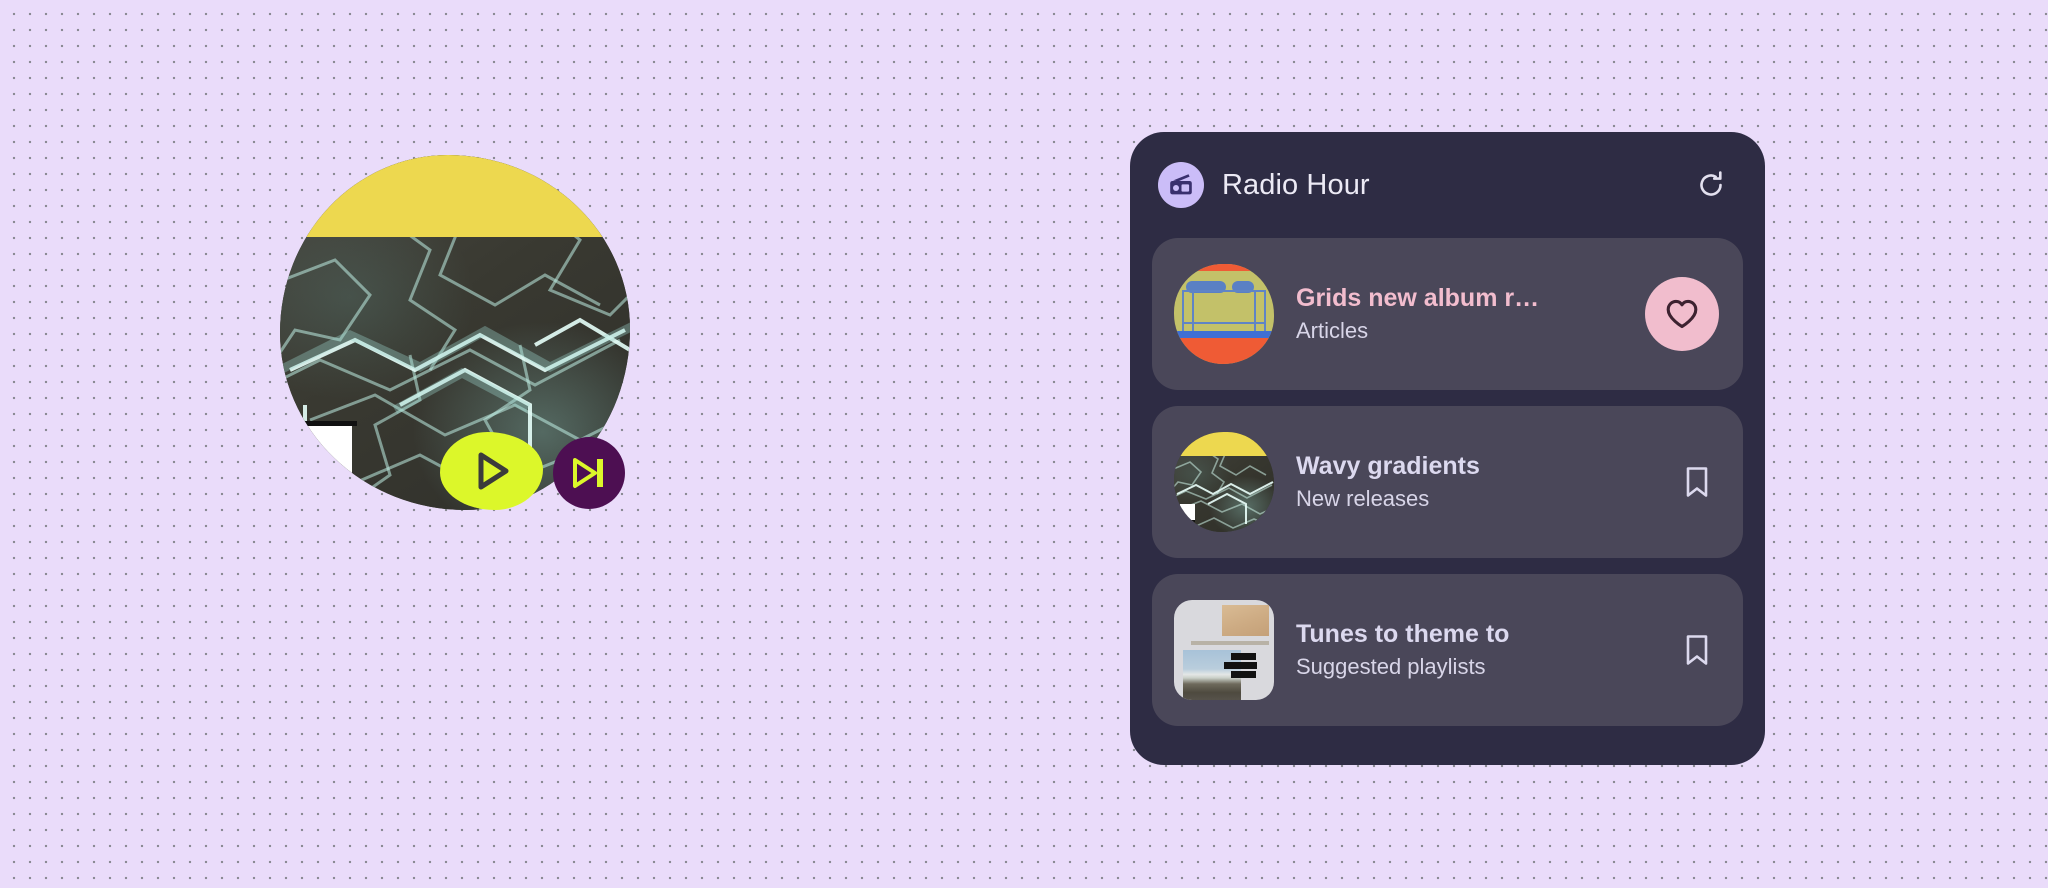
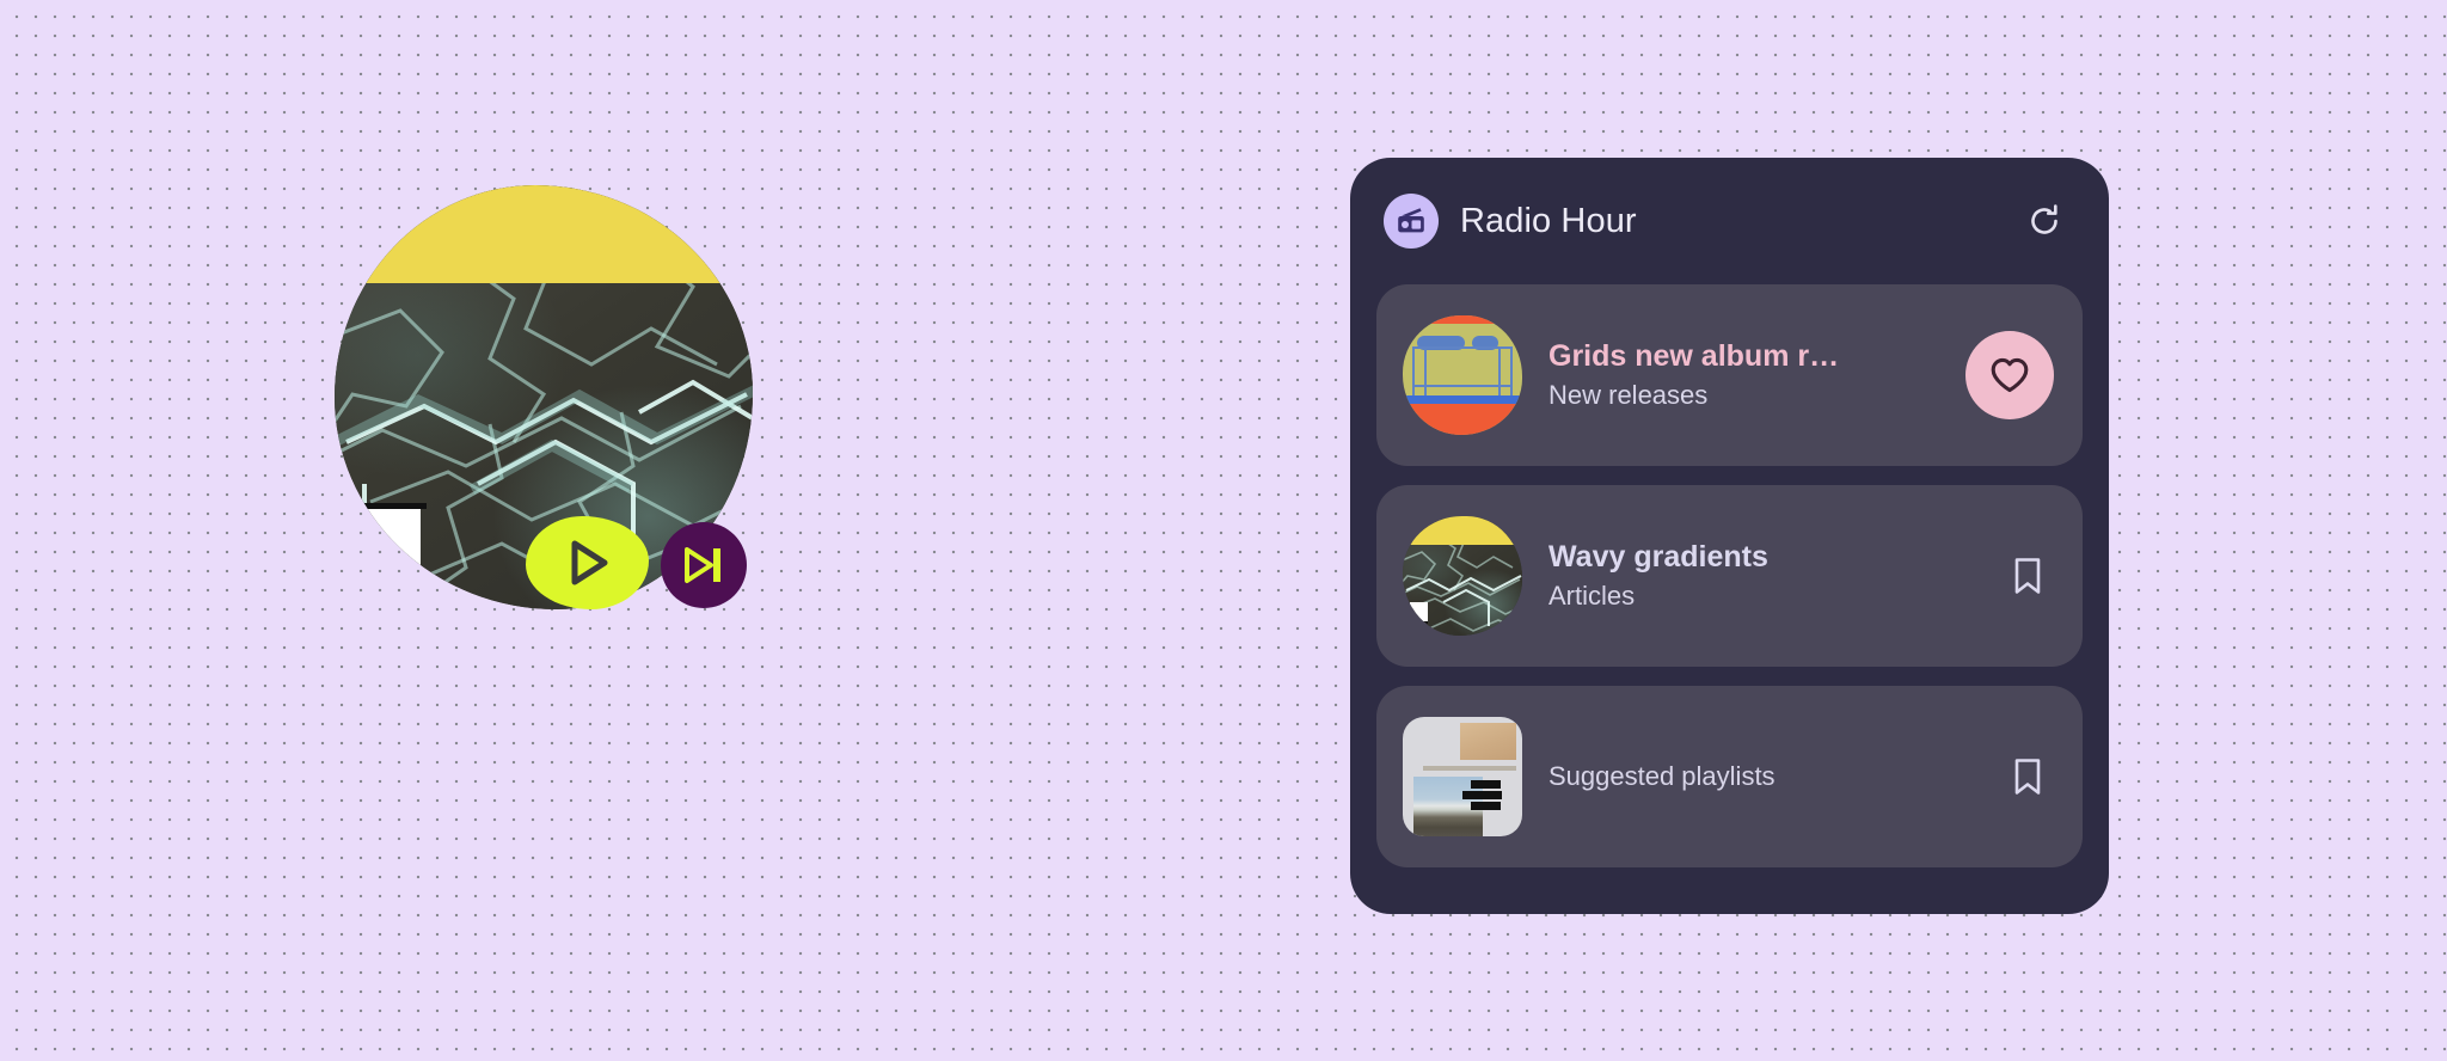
  Radio Hour
  Grids new album r…
- Articles
+ New releases
  Wavy gradients
- New releases
+ Articles
- Tunes to theme to
  Suggested playlists
